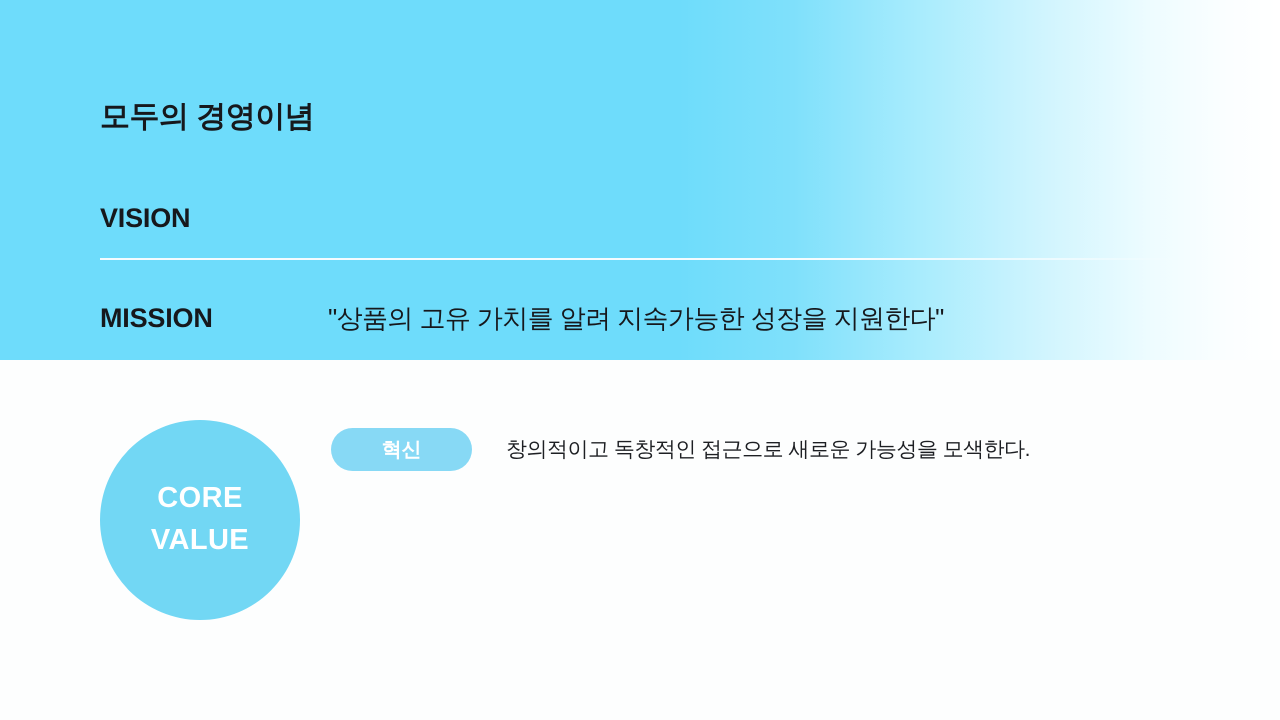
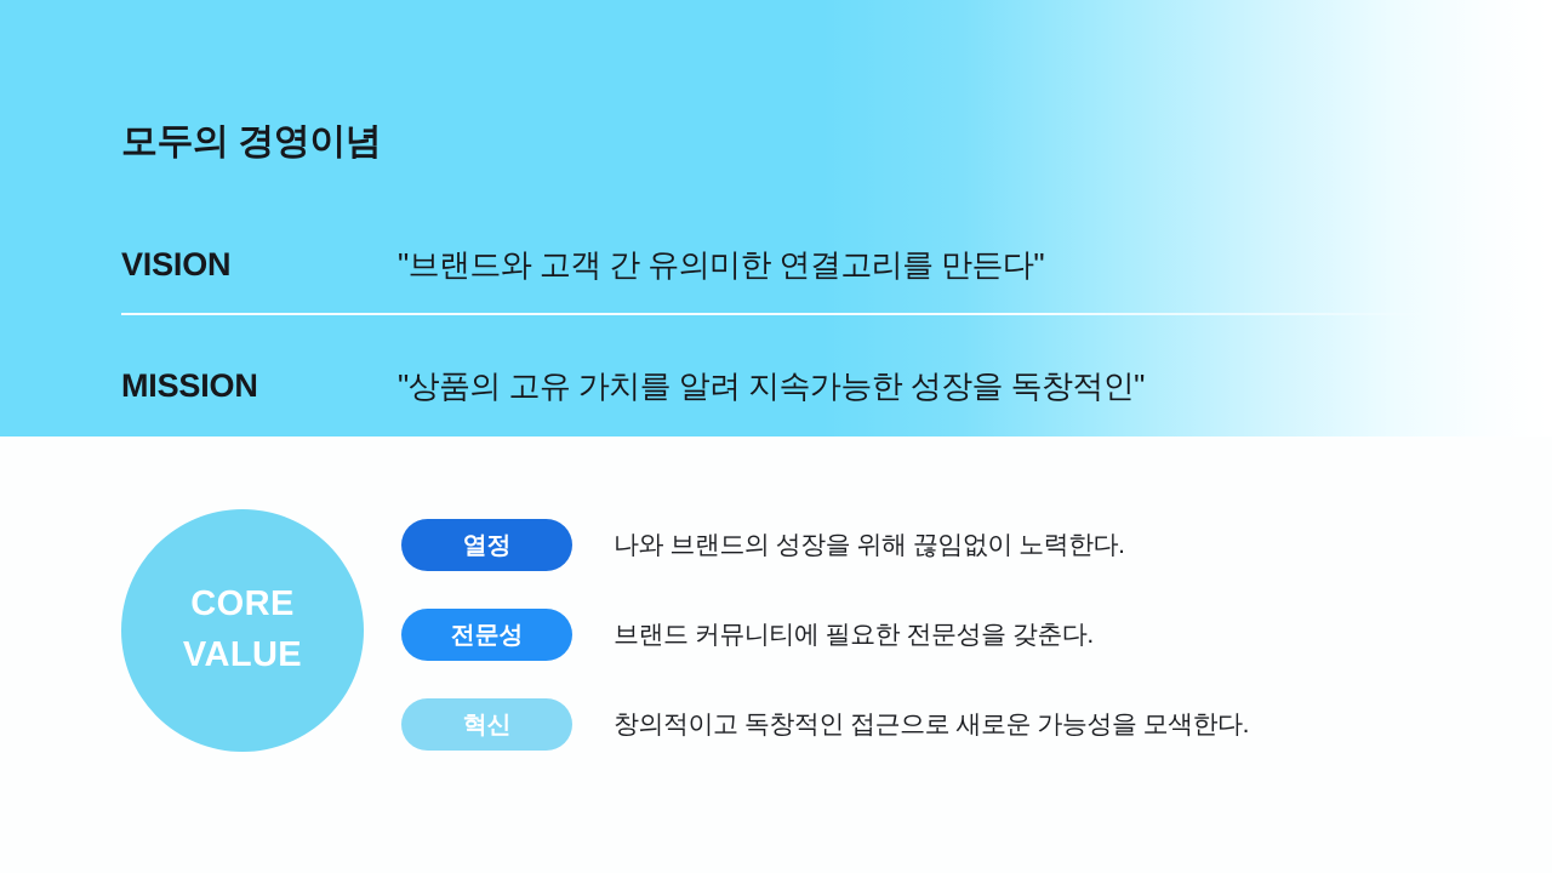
  모두의 경영이념
  VISION
+ "브랜드와 고객 간 유의미한 연결고리를 만든다"
  MISSION
- "상품의 고유 가치를 알려 지속가능한 성장을 지원한다"
+ "상품의 고유 가치를 알려 지속가능한 성장을 독창적인"
  CORE
  VALUE
+ 열정
+ 나와 브랜드의 성장을 위해 끊임없이 노력한다.
+ 전문성
+ 브랜드 커뮤니티에 필요한 전문성을 갖춘다.
  혁신
  창의적이고 독창적인 접근으로 새로운 가능성을 모색한다.
